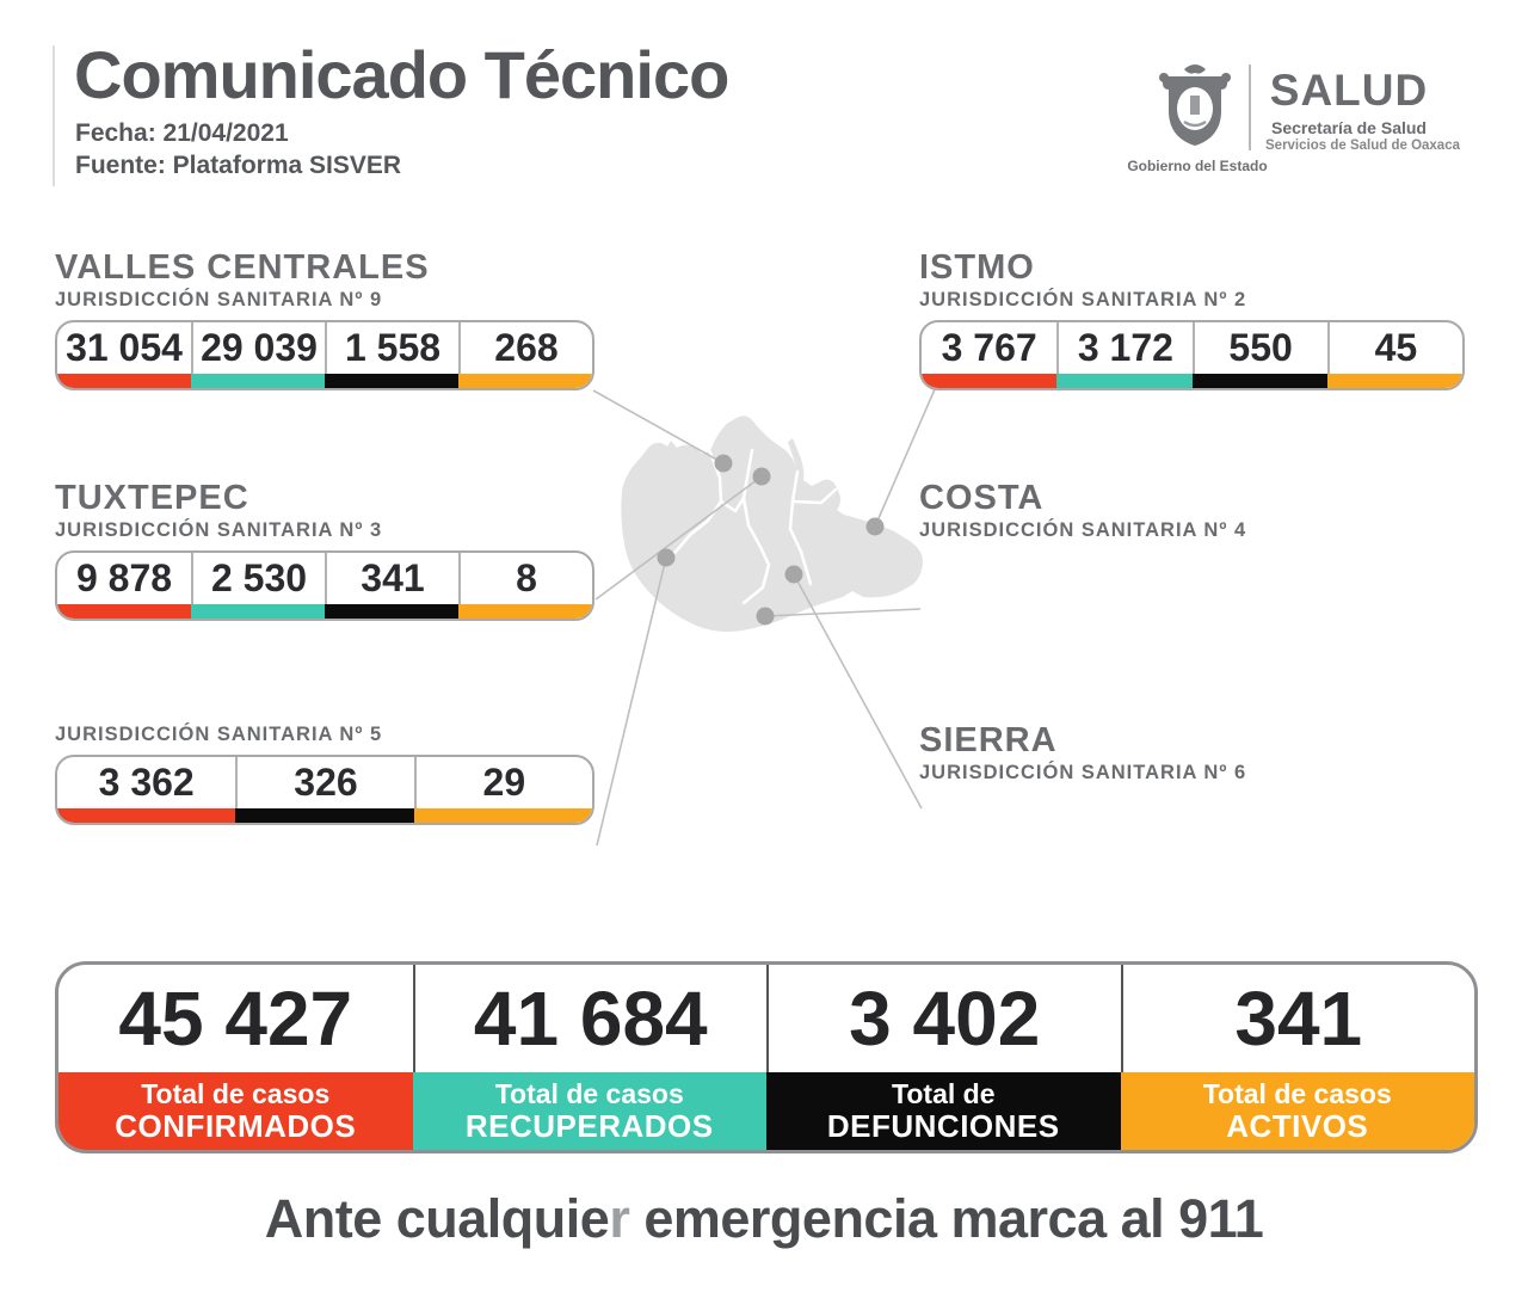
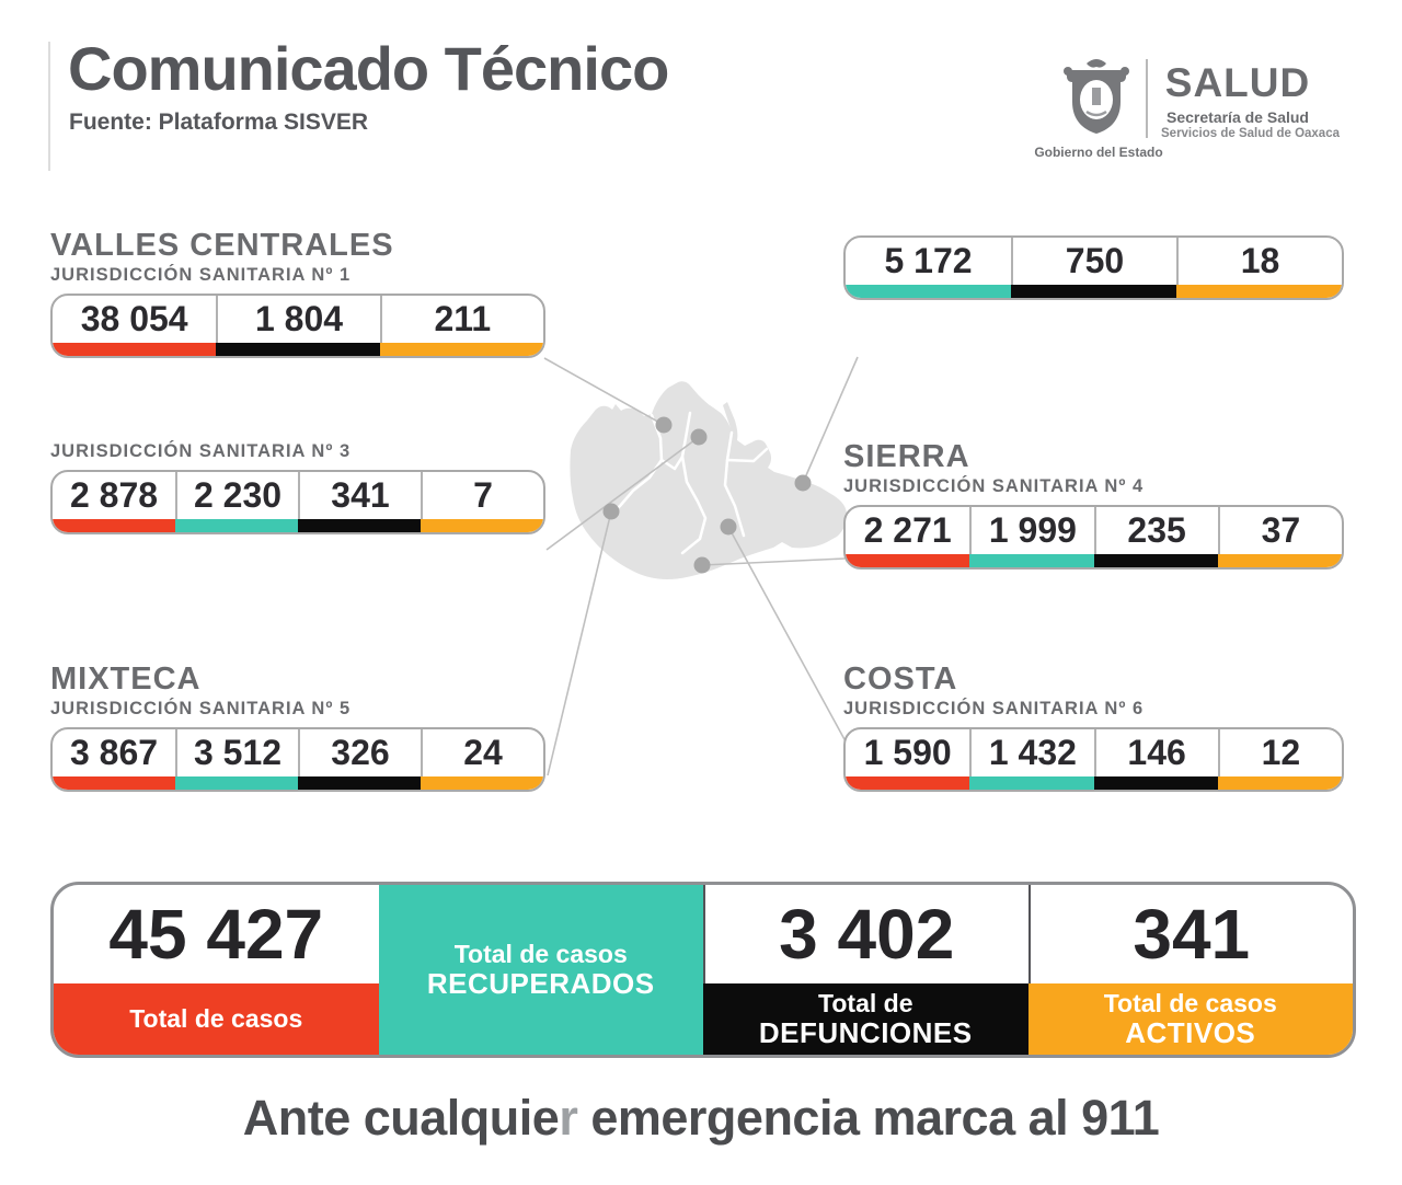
  Comunicado Técnico
- Fecha: 21/04/2021
  Fuente: Plataforma SISVER
  Gobierno del Estado
  SALUD
  Secretaría de Salud
  Servicios de Salud de Oa
  VALLES CENTRALES
- JURISDICCIÓN SANITARIA Nº 9
+ JURISDICCIÓN SANITARIA Nº 1
- 31 054
+ 38 054
- 29 039
- 1 558
+ 1 804
- 268
+ 211
- ISTMO
- JURISDICCIÓN SANITARIA Nº 2
- 3 767
- 3 172
+ 5 172
- 550
+ 750
- 45
+ 18
- TUXTEPEC
  JURISDICCIÓN SANITARIA Nº 3
- 9 878
+ 2 878
- 2 530
+ 2 230
  341
- 8
+ 7
- COSTA
+ SIERRA
  JURISDICCIÓN SANITARIA Nº 4
+ 2 271
+ 1 999
+ 235
+ 37
+ MIXTECA
  JURISDICCIÓN SANITARIA Nº 5
- 3 362
+ 3 867
+ 3 512
  326
- 29
+ 24
- SIERRA
+ COSTA
  JURISDICCIÓN SANITARIA Nº 6
+ 1 590
+ 1 432
+ 146
+ 12
  45 427
  Total de casos
- CONFIRMADOS
- 41 684
  Total de casos
  RECUPERADOS
  3 402
  Total de
  DEFUNCIONES
  341
  Total de casos
  ACTIVOS
  Ante cualquier emergencia marca al 911
